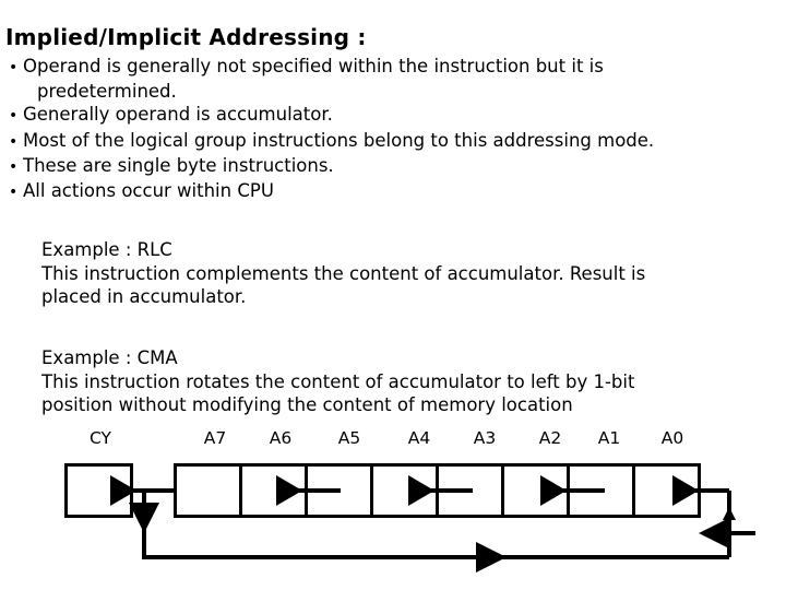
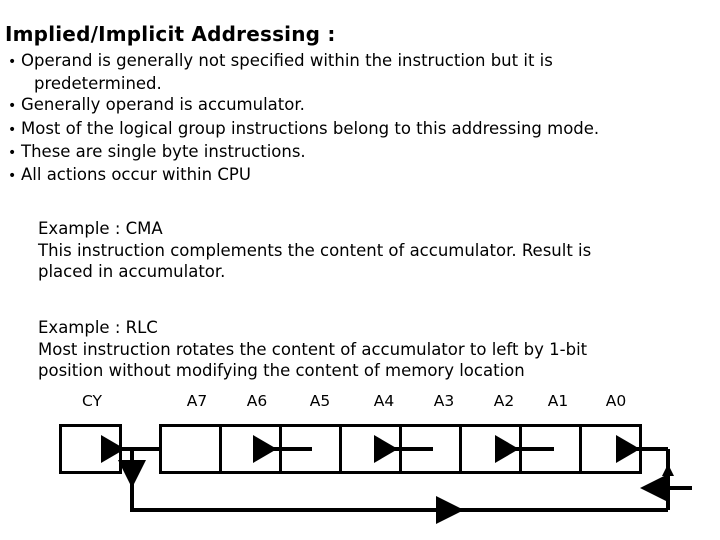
  Implied/Implicit Addressing :
  • Operand is generally not specified within the instruction but it is
  predetermined.
  • Generally operand is accumulator.
  • Most of the logical group instructions belong to this addressing mode.
  • These are single byte instructions.
  • All actions occur within CPU
- Example : RLC
+ Example : CMA
  This instruction complements the content of accumulator. Result is
  placed in accumulator.
- Example : CMA
+ Example : RLC
- This instruction rotates the content of accumulator to left by 1-bit
+ Most instruction rotates the content of accumulator to left by 1-bit
  position without modifying the content of memory location
  CY
  A7
  A6
  A5
  A4
  A3
  A2
  A1
  A0
